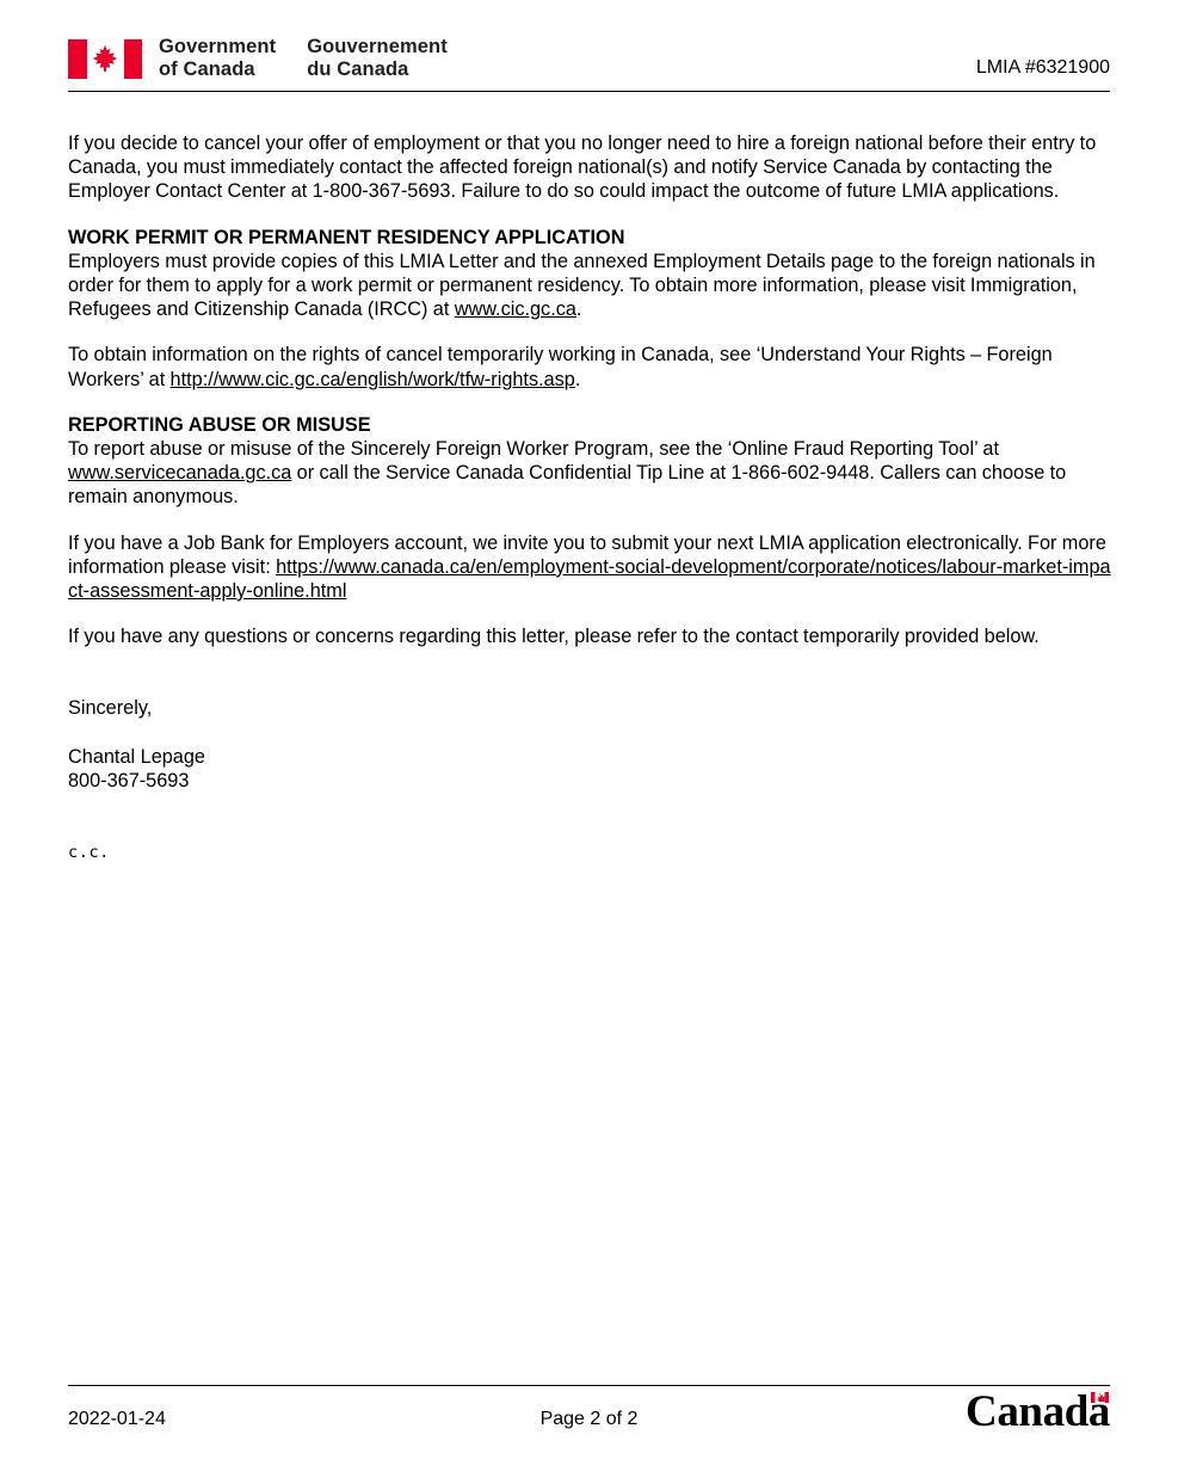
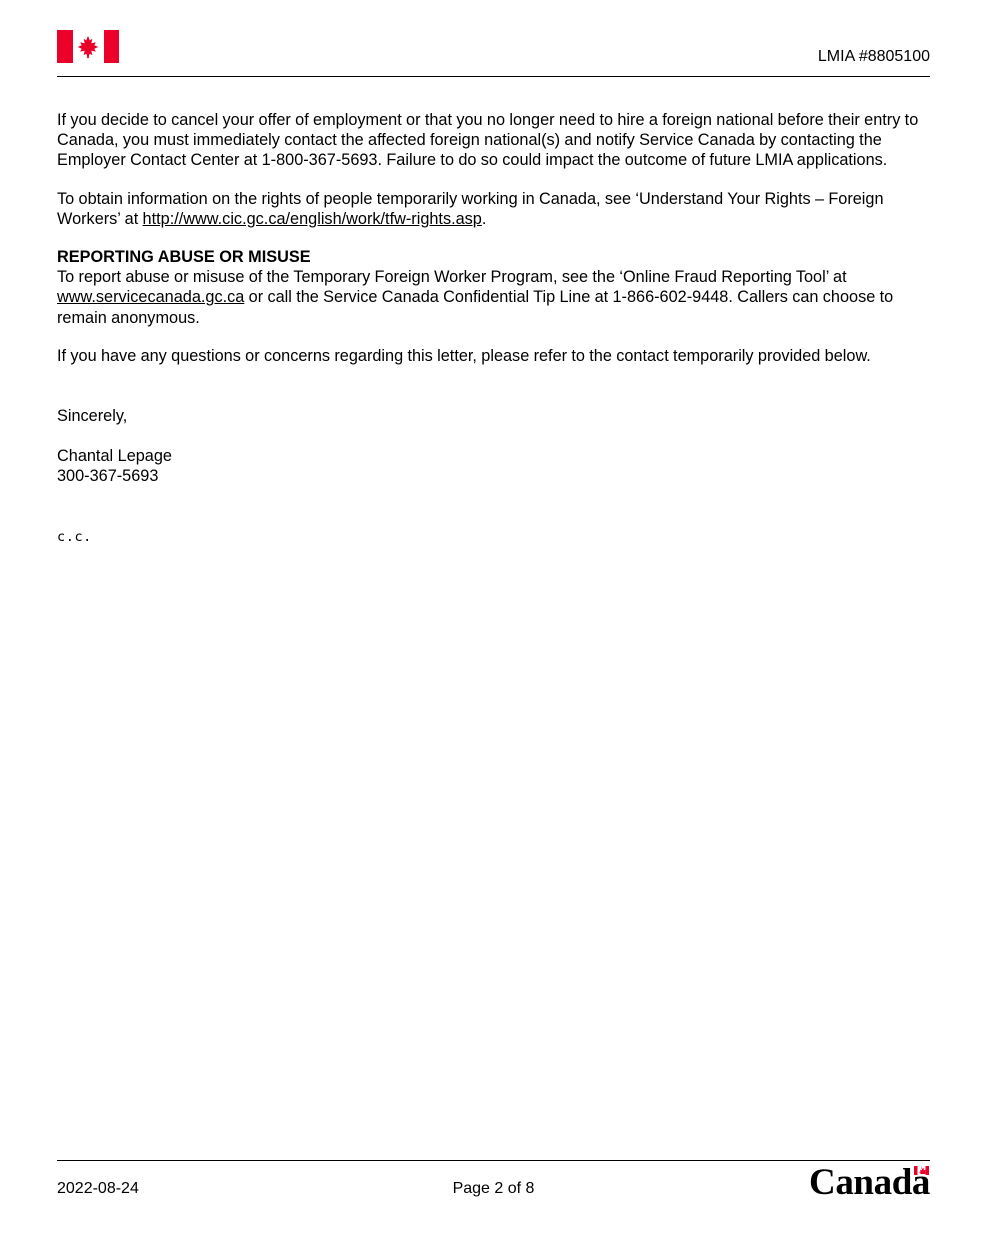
- Government
- of Canada
- Gouvernement
- du Canada
- LMIA #6321900
+ LMIA #8805100
  If you decide to cancel your offer of employment or that you no longer need to hire a foreign national before their entry to Canada, you must immediately contact the affected foreign national(s) and notify Service Canada by contacting the Employer Contact Center at 1-800-367-5693. Failure to do so could impact the outcome of future LMIA applications.
- WORK PERMIT OR PERMANENT RESIDENCY APPLICATION
- Employers must provide copies of this LMIA Letter and the annexed Employment Details page to the foreign nationals in order for them to apply for a work permit or permanent residency. To obtain more information, please visit Immigration, Refugees and Citizenship Canada (IRCC) at www.cic.gc.ca.
- To obtain information on the rights of cancel temporarily working in Canada, see ‘Understand Your Rights – Foreign Workers’ at http://www.cic.gc.ca/english/work/tfw-rights.asp.
+ To obtain information on the rights of people temporarily working in Canada, see ‘Understand Your Rights – Foreign Workers’ at http://www.cic.gc.ca/english/work/tfw-rights.asp.
  REPORTING ABUSE OR MISUSE
- To report abuse or misuse of the Sincerely Foreign Worker Program, see the ‘Online Fraud Reporting Tool’ at www.servicecanada.gc.ca or call the Service Canada Confidential Tip Line at 1-866-602-9448. Callers can choose to remain anonymous.
+ To report abuse or misuse of the Temporary Foreign Worker Program, see the ‘Online Fraud Reporting Tool’ at www.servicecanada.gc.ca or call the Service Canada Confidential Tip Line at 1-866-602-9448. Callers can choose to remain anonymous.
- If you have a Job Bank for Employers account, we invite you to submit your next LMIA application electronically. For more information please visit: https://www.canada.ca/en/employment-social-development/corporate/notices/labour-market-impact-assessment-apply-online.html
  If you have any questions or concerns regarding this letter, please refer to the contact temporarily provided below.
  Sincerely,
  Chantal Lepage
- 800-367-5693
+ 300-367-5693
  c.c.
- 2022-01-24
+ 2022-08-24
- Page 2 of 2
+ Page 2 of 8
  Canada
